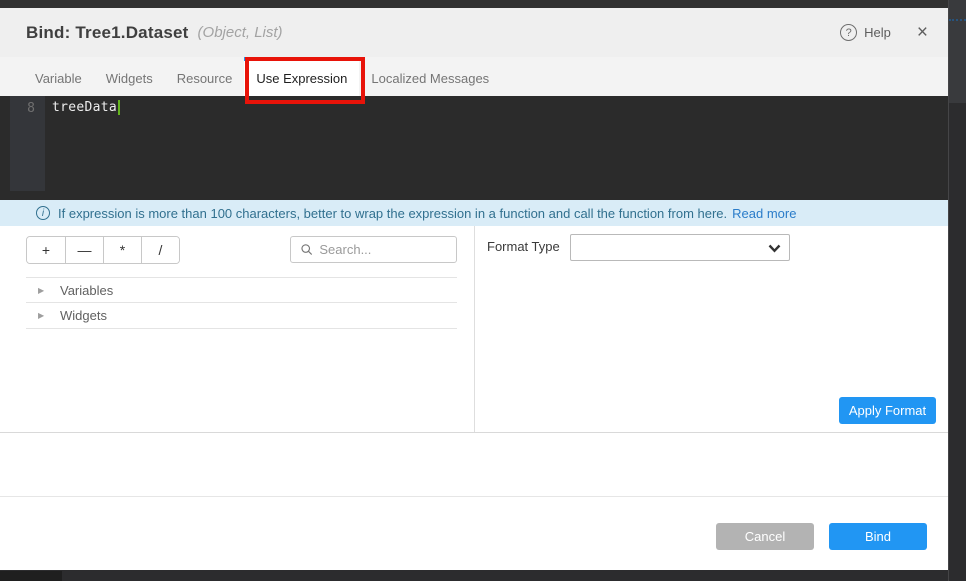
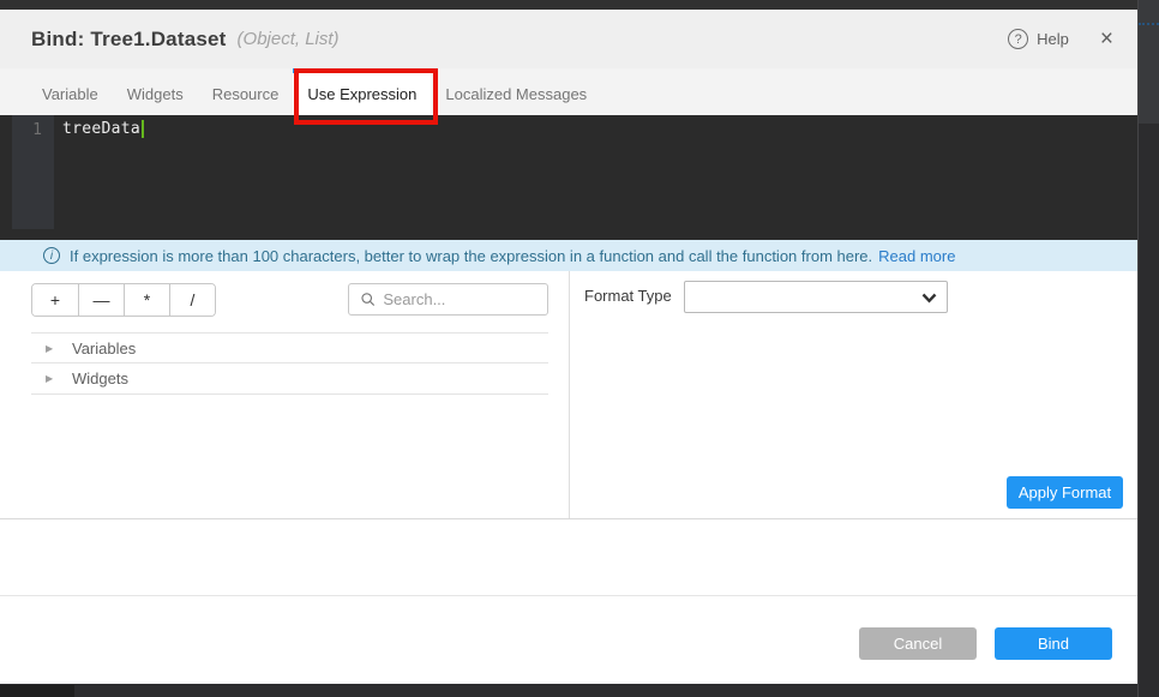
  Bind: Tree1.Dataset
  (Object, List)
  ?
  Help
  ×
  Variable
  Widgets
  Resource
  Use Expression
  Localized Messages
- 8
+ 1
  treeData
  i
  If expression is more than 100 characters, better to wrap the expression in a function and call the function from here.
  Read more
  +
  —
  *
  /
  Search...
  ▶
  Variables
  ▶
  Widgets
  Format Type
  Apply Format
  Cancel
  Bind
